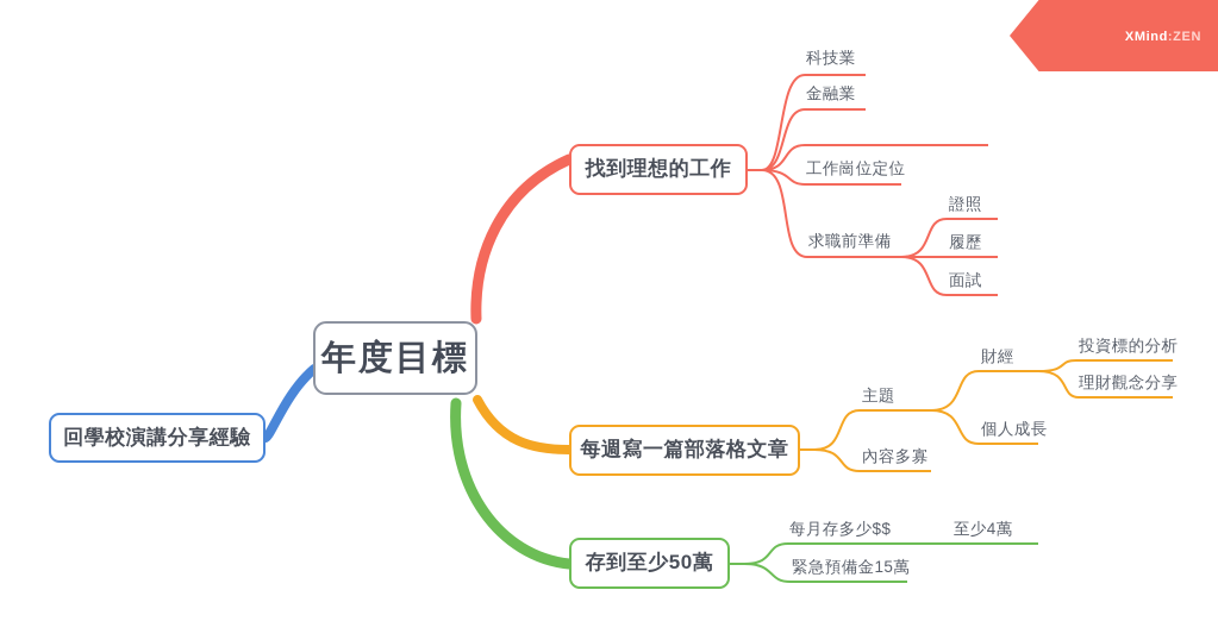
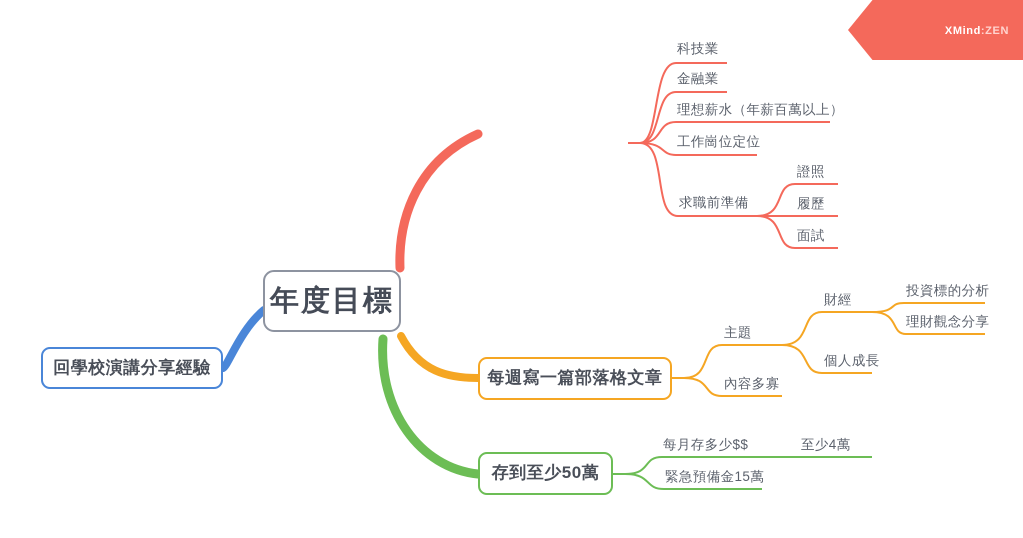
  年度目標
- 找到理想的工作
  每週寫一篇部落格文章
  存到至少50萬
  回學校演講分享經驗
  科技業
  金融業
+ 理想薪水（年薪百萬以上）
  工作崗位定位
  求職前準備
  證照
  履歷
  面試
  主題
  內容多寡
  財經
  個人成長
  投資標的分析
  理財觀念分享
  每月存多少$$
  至少4萬
  緊急預備金15萬
  XMind:ZEN
